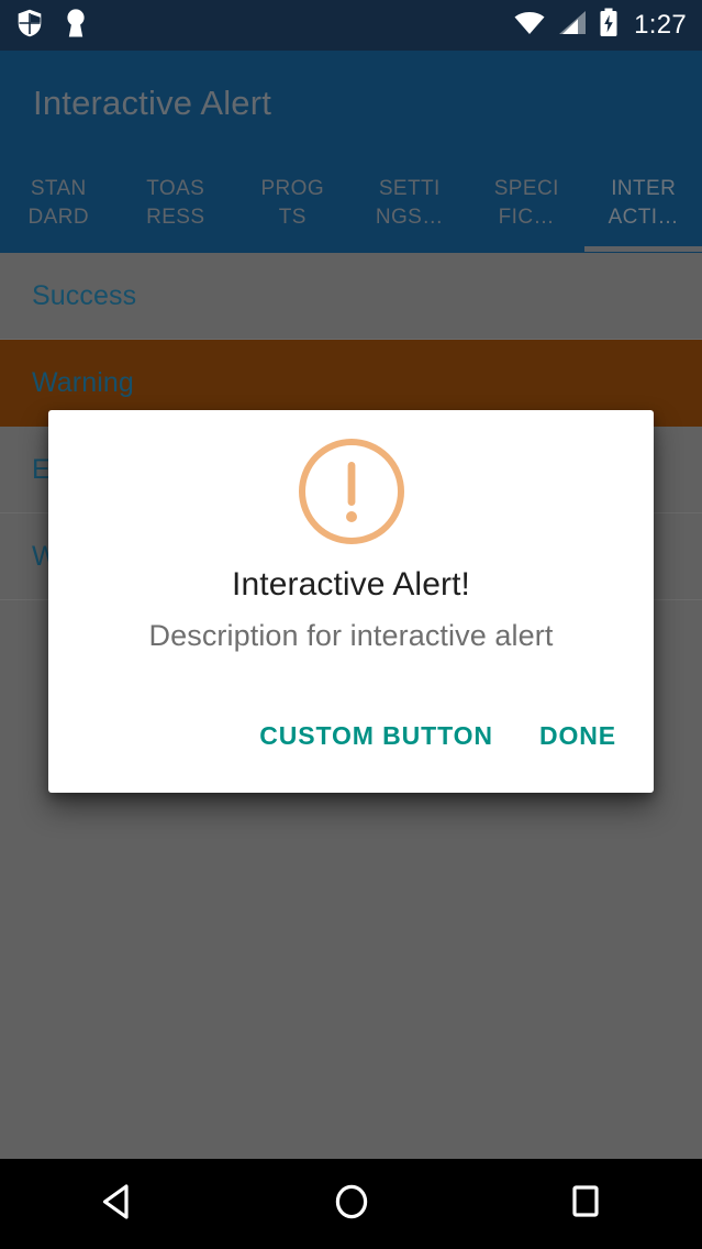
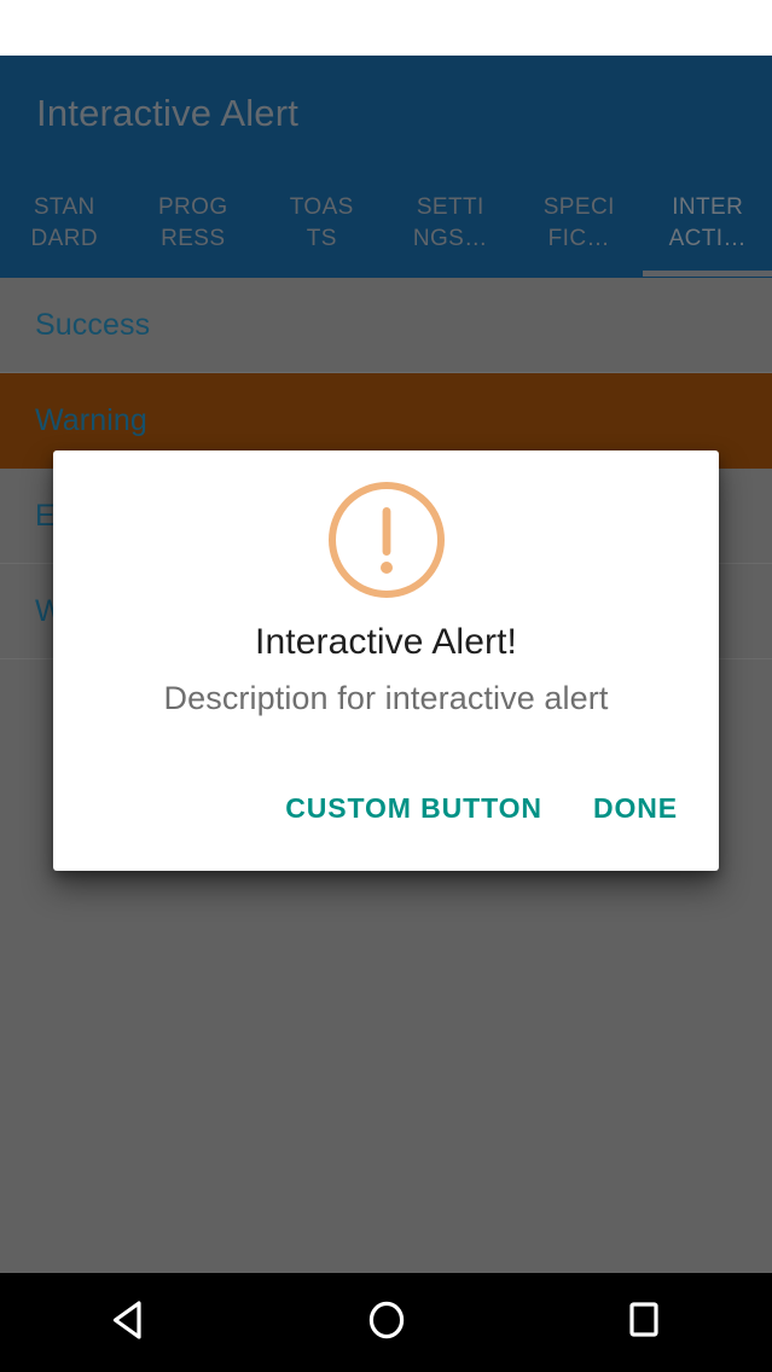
- 1:27
  Interactive Alert
  STAN
  DARD
- TOAS
+ PROG
  RESS
- PROG
+ TOAS
  TS
  SETTI
  NGS…
  SPECI
  FIC…
  INTER
  ACTI…
  Success
  Warning
  Interactive Alert!
  Description for interactive alert
  CUSTOM BUTTON
  DONE
